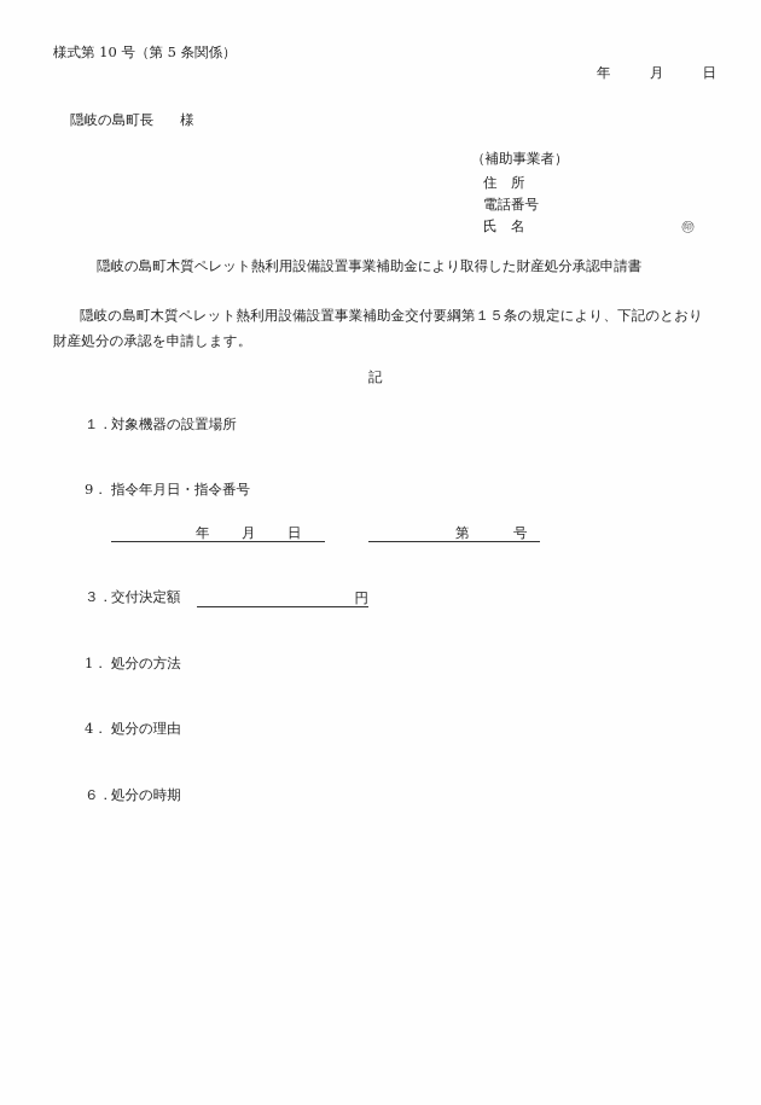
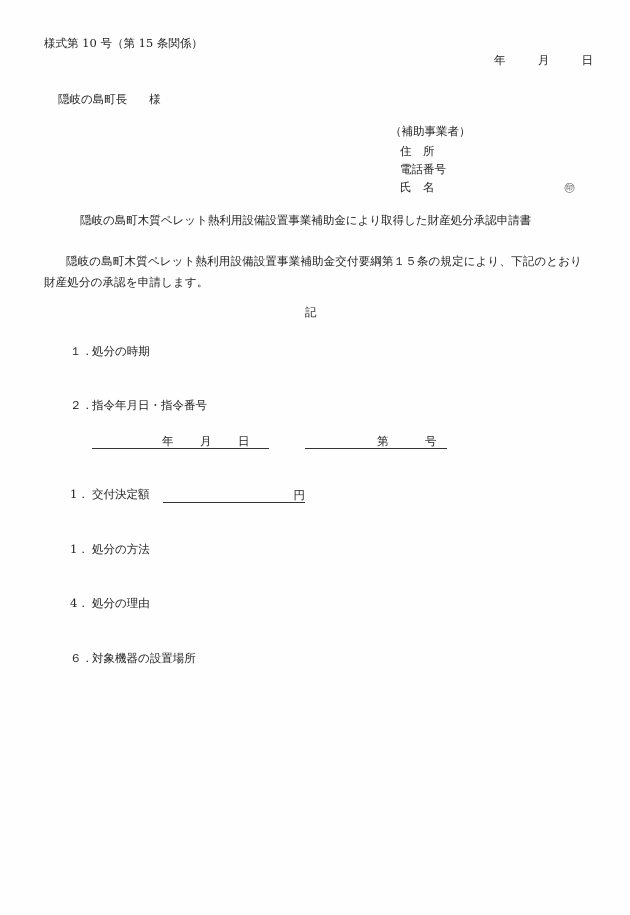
- 様式第 10 号（第 5 条関係）
+ 様式第 10 号（第 15 条関係）
  年 月 日
  隠岐の島町長 様
  （補助事業者）
  住 所
  電話番号
  氏 名
  ㊞
  隠岐の島町木質ペレット熱利用設備設置事業補助金により取得した財産処分承認申請書
  隠岐の島町木質ペレット熱利用設備設置事業補助金交付要綱第１５条の規定により、下記のとおり財産処分の承認を申請します。
  記
- １．対象機器の設置場所
+ １．処分の時期
- 9． 指令年月日・指令番号
+ ２．指令年月日・指令番号
  年
  月
  日
  第
  号
- ３．交付決定額
+ 1． 交付決定額
  円
  1． 処分の方法
  4． 処分の理由
- ６．処分の時期
+ ６．対象機器の設置場所
